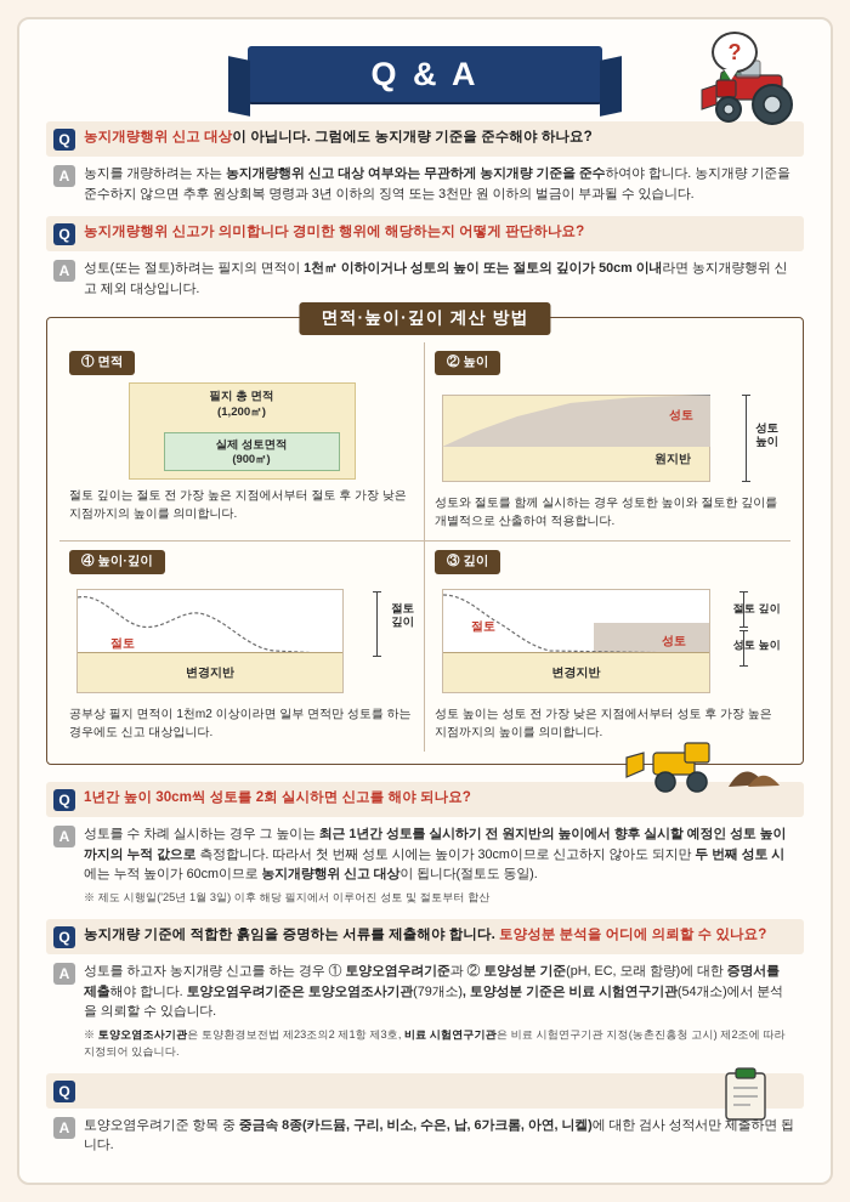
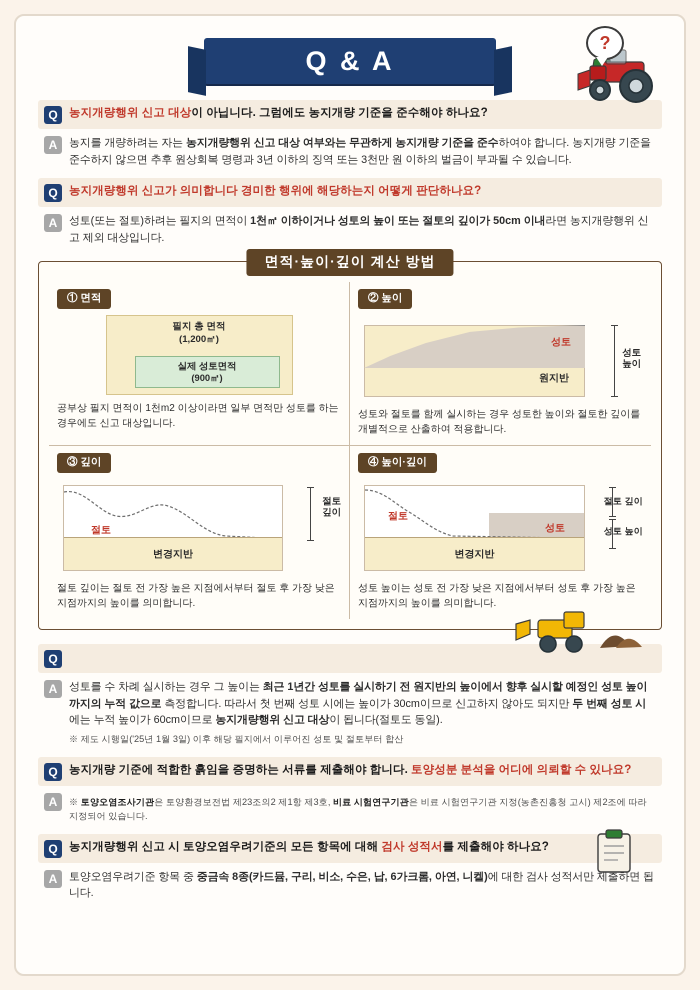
  Q & A
  ?
  Q
  농지개량행위 신고 대상이 아닙니다. 그럼에도 농지개량 기준을 준수해야 하나요?
  A
  농지를 개량하려는 자는 농지개량행위 신고 대상 여부와는 무관하게 농지개량 기준을 준수하여야 합니다. 농지개량 기준을 준수하지 않으면 추후 원상회복 명령과 3년 이하의 징역 또는 3천만 원 이하의 벌금이 부과될 수 있습니다.
  Q
  농지개량행위 신고가 의미합니다 경미한 행위에 해당하는지 어떻게 판단하나요?
  A
  성토(또는 절토)하려는 필지의 면적이 1천㎡ 이하이거나 성토의 높이 또는 절토의 깊이가 50cm 이내라면 농지개량행위 신고 제외 대상입니다.
  면적·높이·깊이 계산 방법
  ① 면적
  필지 총 면적
  (1,200㎡)
  실제 성토면적
  (900㎡)
- 절토 깊이는 절토 전 가장 높은 지점에서부터 절토 후 가장 낮은 지점까지의 높이를 의미합니다.
+ 공부상 필지 면적이 1천m2 이상이라면 일부 면적만 성토를 하는 경우에도 신고 대상입니다.
  ② 높이
  성토
  원지반
  성토
  높이
  성토와 절토를 함께 실시하는 경우 성토한 높이와 절토한 깊이를 개별적으로 산출하여 적용합니다.
- ④ 높이·깊이
+ ③ 깊이
  절토
  변경지반
  절토
  깊이
- 공부상 필지 면적이 1천m2 이상이라면 일부 면적만 성토를 하는 경우에도 신고 대상입니다.
+ 절토 깊이는 절토 전 가장 높은 지점에서부터 절토 후 가장 낮은 지점까지의 높이를 의미합니다.
- ③ 깊이
+ ④ 높이·깊이
  절토
  성토
  변경지반
  절토 깊이
  성토 높이
  성토 높이는 성토 전 가장 낮은 지점에서부터 성토 후 가장 높은 지점까지의 높이를 의미합니다.
  Q
- 1년간 높이 30cm씩 성토를 2회 실시하면 신고를 해야 되나요?
  A
  성토를 수 차례 실시하는 경우 그 높이는 최근 1년간 성토를 실시하기 전 원지반의 높이에서 향후 실시할 예정인 성토 높이까지의 누적 값으로 측정합니다. 따라서 첫 번째 성토 시에는 높이가 30cm이므로 신고하지 않아도 되지만 두 번째 성토 시에는 누적 높이가 60cm이므로 농지개량행위 신고 대상이 됩니다(절토도 동일).
  ※ 제도 시행일('25년 1월 3일) 이후 해당 필지에서 이루어진 성토 및 절토부터 합산
  Q
  농지개량 기준에 적합한 흙임을 증명하는 서류를 제출해야 합니다. 토양성분 분석을 어디에 의뢰할 수 있나요?
  A
- 성토를 하고자 농지개량 신고를 하는 경우 ① 토양오염우려기준과 ② 토양성분 기준(pH, EC, 모래 함량)에 대한 증명서를 제출해야 합니다. 토양오염우려기준은 토양오염조사기관(79개소), 토양성분 기준은 비료 시험연구기관(54개소)에서 분석을 의뢰할 수 있습니다.
  ※ 토양오염조사기관은 토양환경보전법 제23조의2 제1항 제3호, 비료 시험연구기관은 비료 시험연구기관 지정(농촌진흥청 고시) 제2조에 따라 지정되어 있습니다.
  Q
+ 농지개량행위 신고 시 토양오염우려기준의 모든 항목에 대해 검사 성적서를 제출해야 하나요?
  A
  토양오염우려기준 항목 중 중금속 8종(카드뮴, 구리, 비소, 수은, 납, 6가크롬, 아연, 니켈)에 대한 검사 성적서만 제출하면 됩니다.
